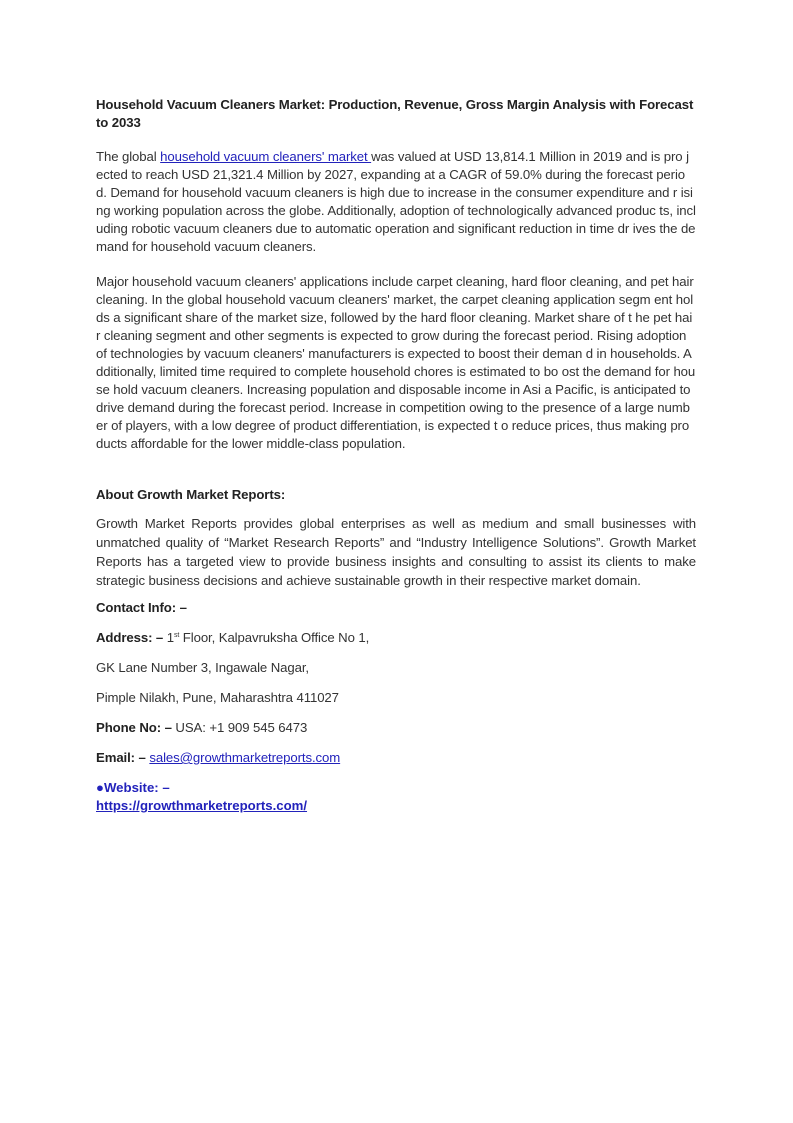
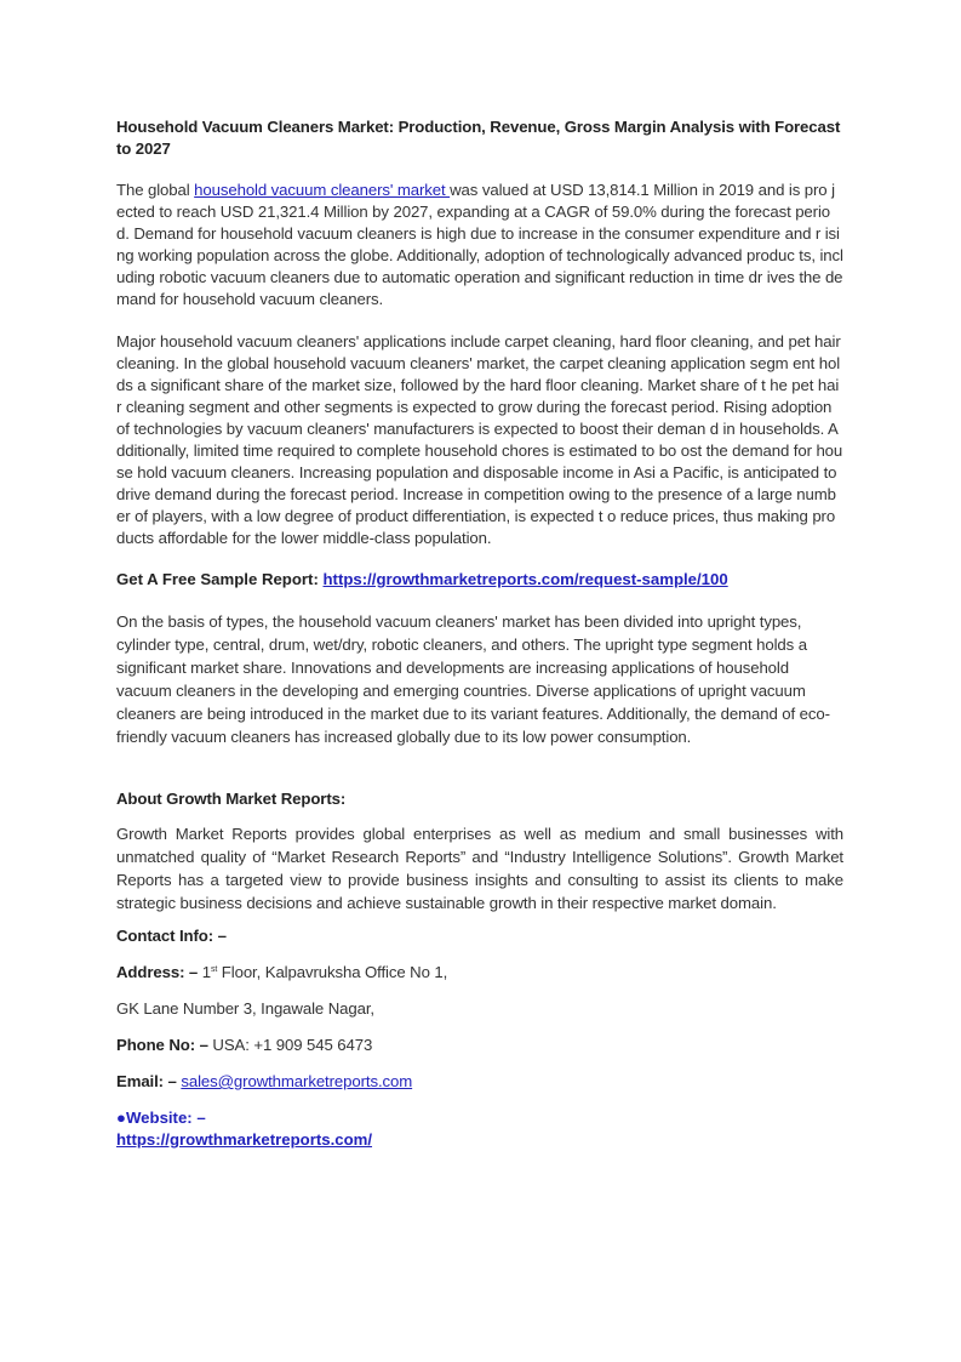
- Household Vacuum Cleaners Market: Production, Revenue, Gross Margin Analysis with Forecast to 2033
+ Household Vacuum Cleaners Market: Production, Revenue, Gross Margin Analysis with Forecast to 2027
  The global household vacuum cleaners' market was valued at USD 13,814.1 Million in 2019 and is pro jected to reach USD 21,321.4 Million by 2027, expanding at a CAGR of 59.0% during the forecast perio d. Demand for household vacuum cleaners is high due to increase in the consumer expenditure and r ising working population across the globe. Additionally, adoption of technologically advanced produc ts, including robotic vacuum cleaners due to automatic operation and significant reduction in time dr ives the demand for household vacuum cleaners.
  Major household vacuum cleaners' applications include carpet cleaning, hard floor cleaning, and pet hair cleaning. In the global household vacuum cleaners' market, the carpet cleaning application segm ent holds a significant share of the market size, followed by the hard floor cleaning. Market share of t he pet hair cleaning segment and other segments is expected to grow during the forecast period. Rising adoption of technologies by vacuum cleaners' manufacturers is expected to boost their deman d in households. Additionally, limited time required to complete household chores is estimated to bo ost the demand for house hold vacuum cleaners. Increasing population and disposable income in Asi a Pacific, is anticipated to drive demand during the forecast period. Increase in competition owing to the presence of a large number of players, with a low degree of product differentiation, is expected t o reduce prices, thus making products affordable for the lower middle-class population.
+ Get A Free Sample Report: https://growthmarketreports.com/request-sample/100
+ On the basis of types, the household vacuum cleaners' market has been divided into upright types, cylinder type, central, drum, wet/dry, robotic cleaners, and others. The upright type segment holds a significant market share. Innovations and developments are increasing applications of household vacuum cleaners in the developing and emerging countries. Diverse applications of upright vacuum cleaners are being introduced in the market due to its variant features. Additionally, the demand of eco-friendly vacuum cleaners has increased globally due to its low power consumption.
  About Growth Market Reports:
  Growth Market Reports provides global enterprises as well as medium and small businesses with unmatched quality of “Market Research Reports” and “Industry Intelligence Solutions”. Growth Market Reports has a targeted view to provide business insights and consulting to assist its clients to make strategic business decisions and achieve sustainable growth in their respective market domain.
  Contact Info: –
  Address: – 1 Floor, Kalpavruksha Office No 1,
  GK Lane Number 3, Ingawale Nagar,
- Pimple Nilakh, Pune, Maharashtra 411027
  Phone No: – USA: +1 909 545 6473
  Email: – sales@growthmarketreports.com
  ●Website: –
  https://growthmarketreports.com/
